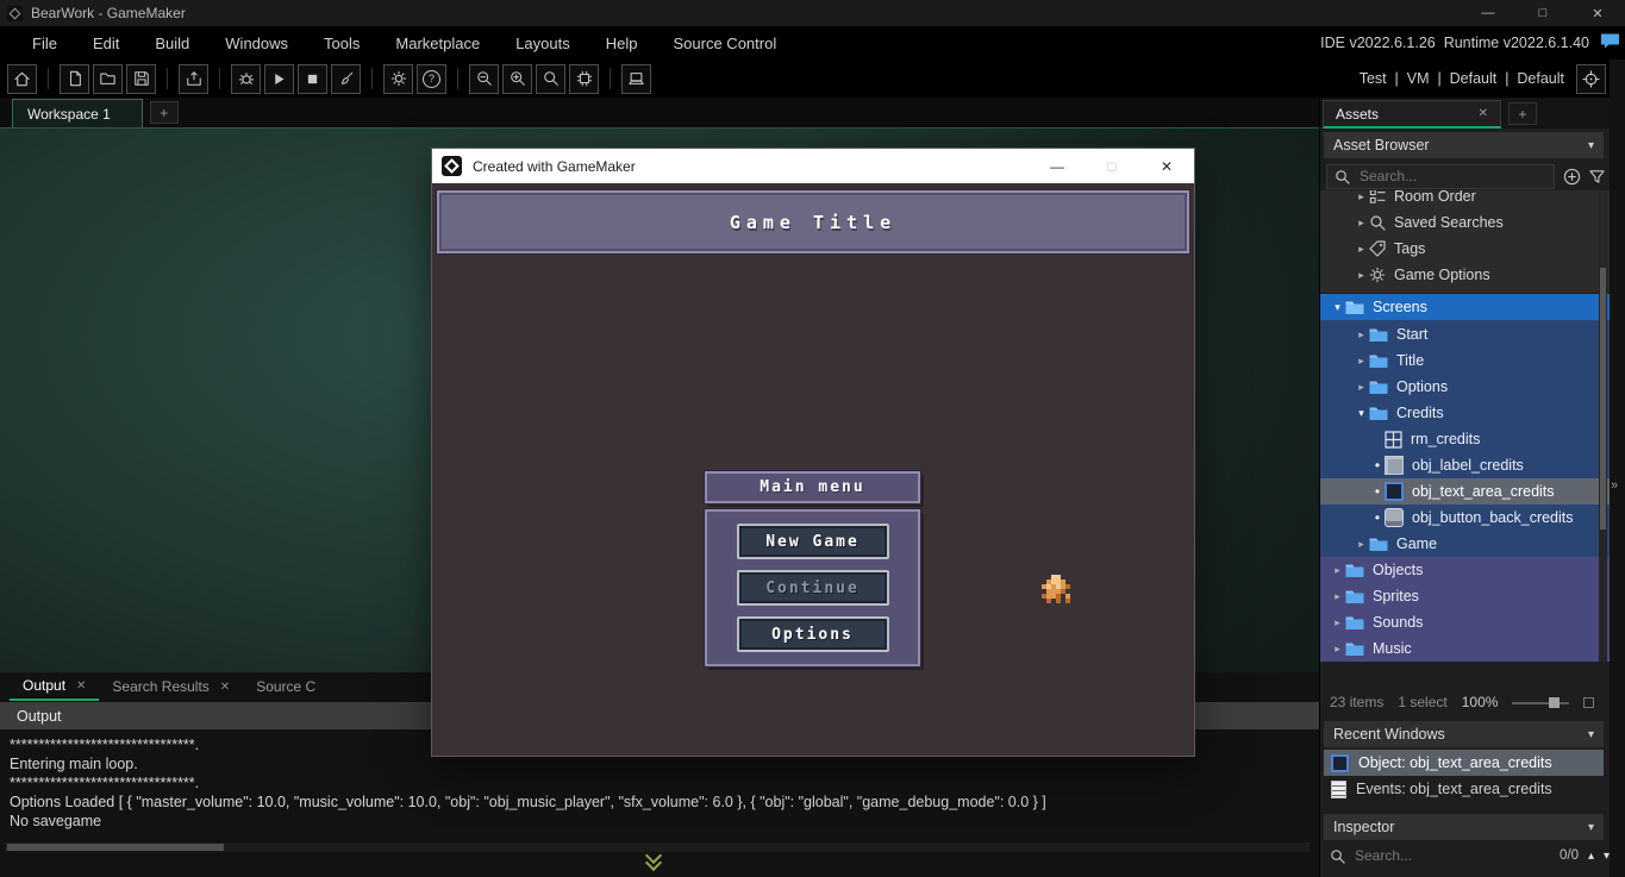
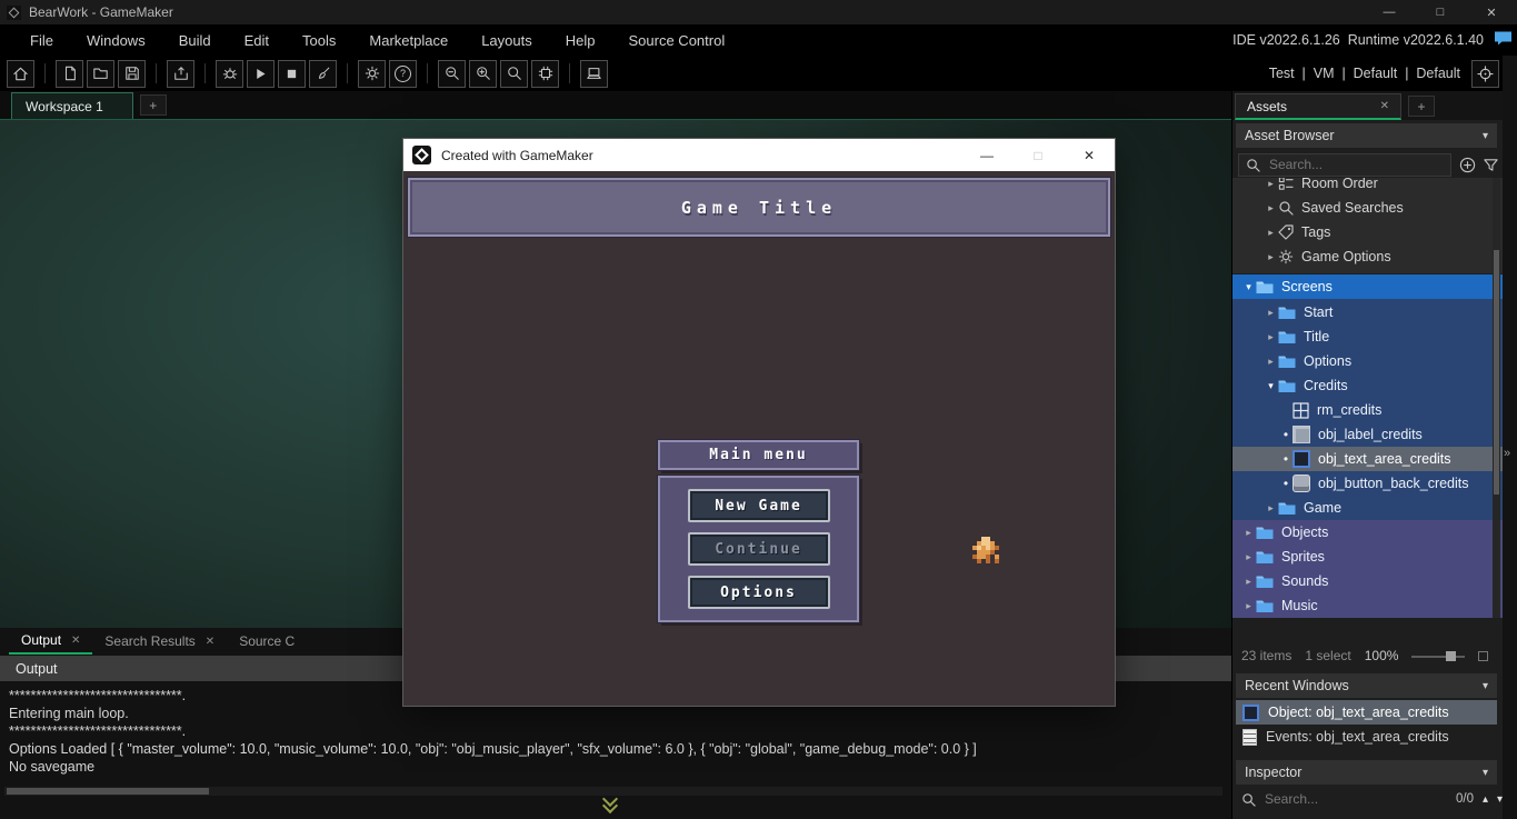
  BearWork - GameMaker
  —
  □
  ✕
  File
- Edit
+ Windows
  Build
- Windows
+ Edit
  Tools
  Marketplace
  Layouts
  Help
  Source Control
  IDE v2022.6.1.26 Runtime v2022.6.1.40
  ?
  Test | VM | Default | Default
  Workspace 1
  +
  Output
  ✕
  Search Results
  ✕
  Source C
  Output
  ********************************.
  Entering main loop.
  ********************************.
  Options Loaded [ { "master_volume": 10.0, "music_volume": 10.0, "obj": "obj_music_player", "sfx_volume": 6.0 }, { "obj": "global", "game_debug_mode": 0.0 } ]
  No savegame
  Created with GameMaker
  —
  □
  ✕
  Game Title
  Main menu
  New Game
  Continue
  Options
  Assets
  ✕
  +
  Asset Browser
  ▾
  Search...
  ▸
  Room Order
  ▸
  Saved Searches
  ▸
  Tags
  ▸
  Game Options
  ▾
  Screens
  ▸
  Start
  ▸
  Title
  ▸
  Options
  ▾
  Credits
  rm_credits
  •
  obj_label_credits
  •
  obj_text_area_credits
  •
  obj_button_back_credits
  ▸
  Game
  ▸
  Objects
  ▸
  Sprites
  ▸
  Sounds
  ▸
  Music
  23 items
  1 select
  100%
  Recent Windows
  ▾
  Object: obj_text_area_credits
  Events: obj_text_area_credits
  Inspector
  ▾
  Search...
  0/0
  ▴
  ▾
  »
